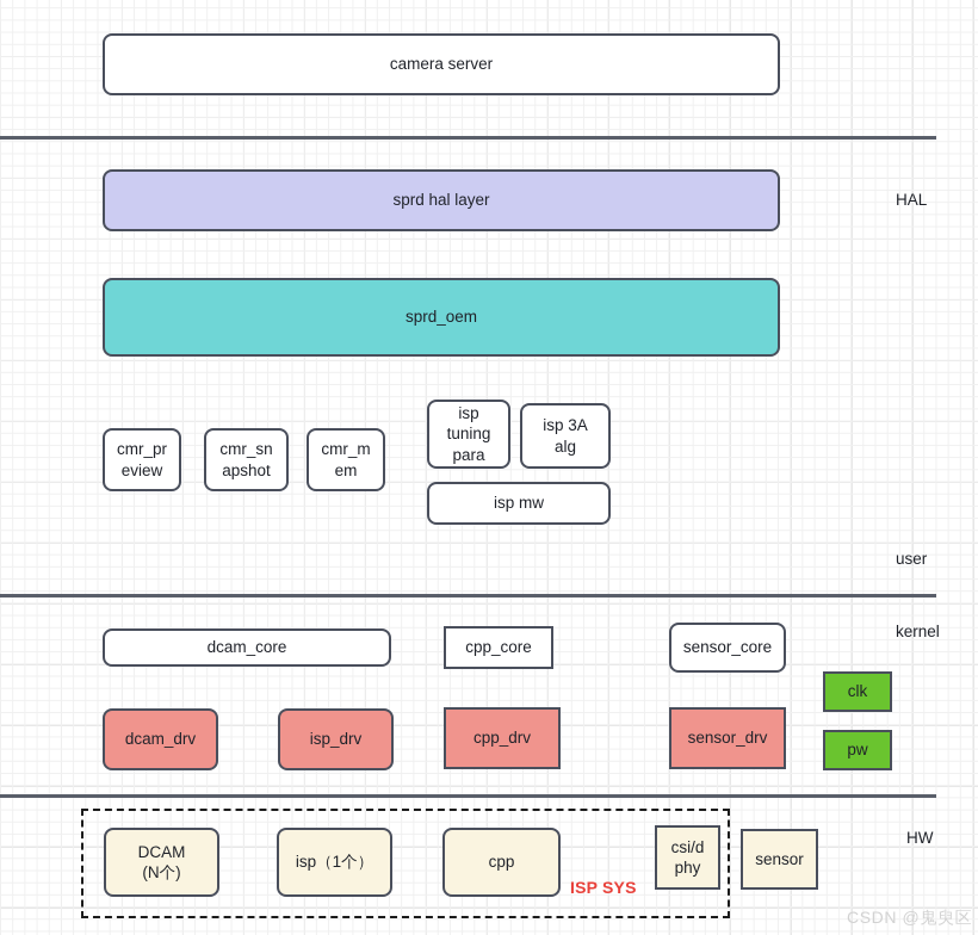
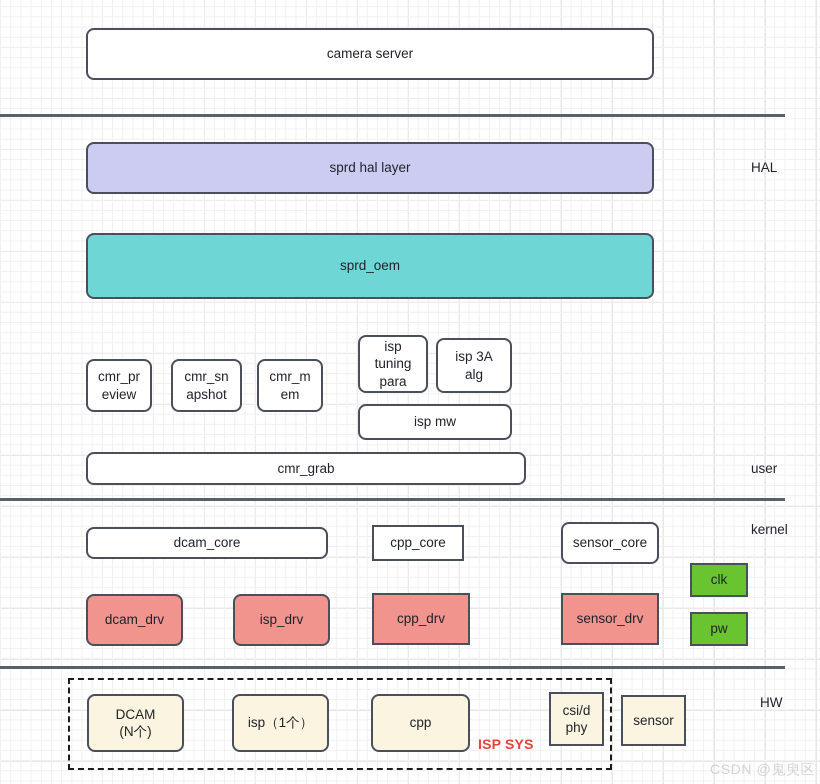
  camera server
  sprd hal layer
  sprd_oem
  cmr_pr
  eview
  cmr_sn
  apshot
  cmr_m
  em
  isp
  tuning
  para
  isp 3A
  alg
  isp mw
+ cmr_grab
  dcam_core
  cpp_core
  sensor_core
  clk
  pw
  dcam_drv
  isp_drv
  cpp_drv
  sensor_drv
  DCAM
  (N个)
  isp（1个）
  cpp
  csi/d
  phy
  sensor
  ISP SYS
  HAL
  user
  kernel
  HW
  CSDN @鬼臾区
